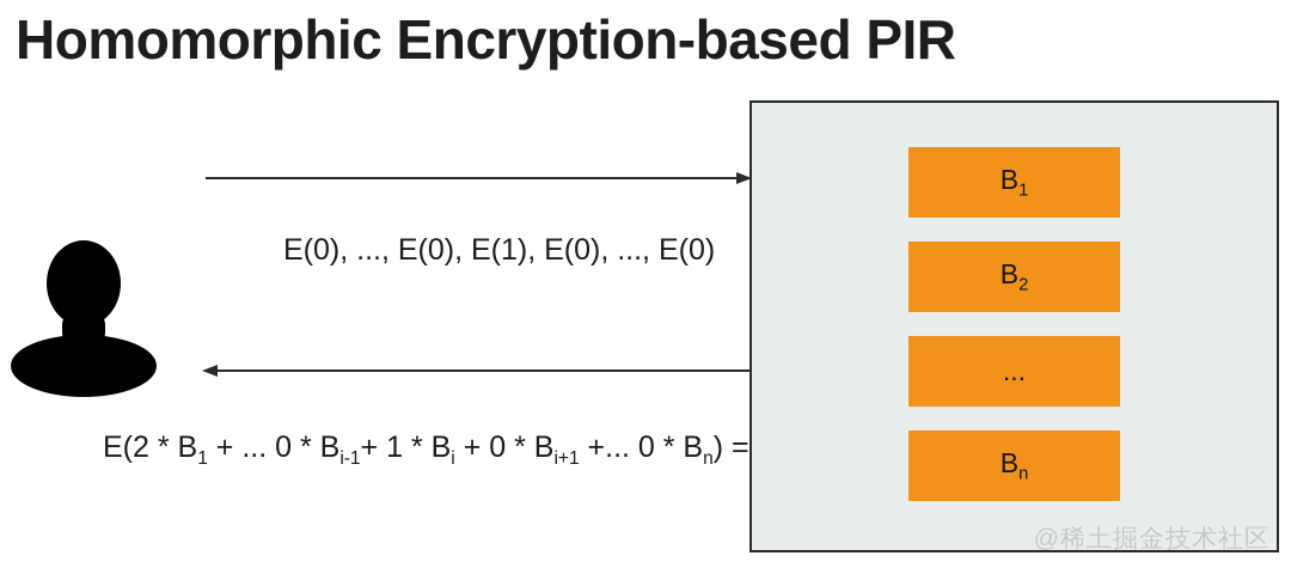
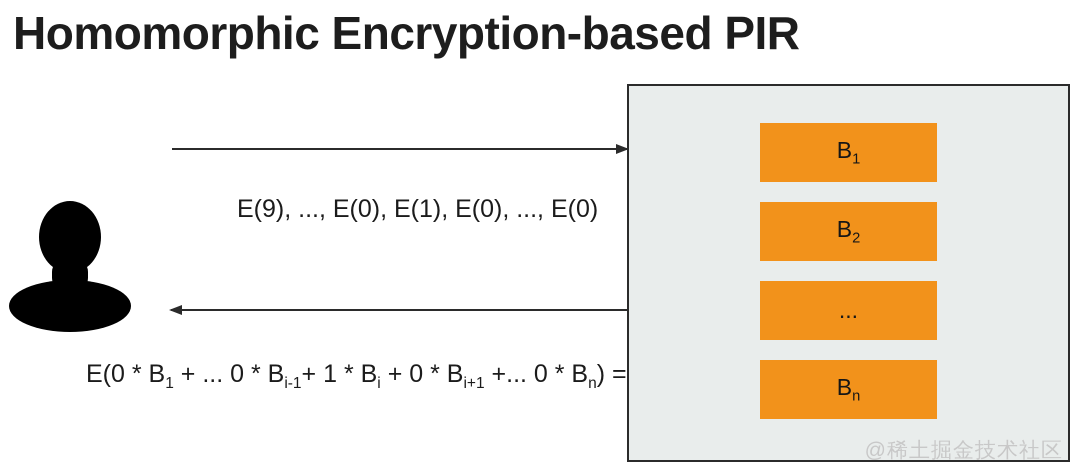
  Homomorphic Encryption-based PIR
- E(0), ..., E(0), E(1), E(0), ..., E(0)
+ E(9), ..., E(0), E(1), E(0), ..., E(0)
- E(2 * B1 + ... 0 * Bi-1+ 1 * Bi + 0 * Bi+1 +... 0 * Bn) =
+ E(0 * B1 + ... 0 * Bi-1+ 1 * Bi + 0 * Bi+1 +... 0 * Bn) =
  B1
  B2
  ...
  Bn
  @稀土掘金技术社区
